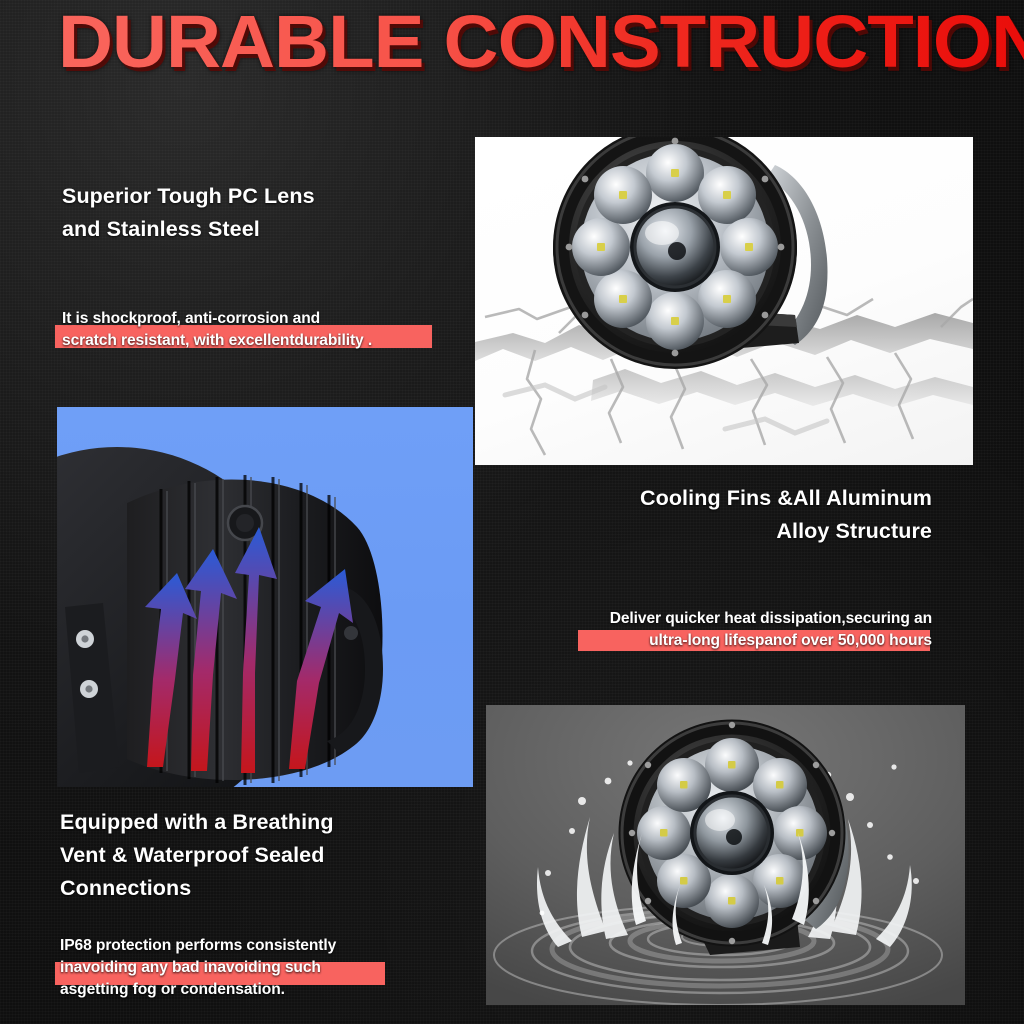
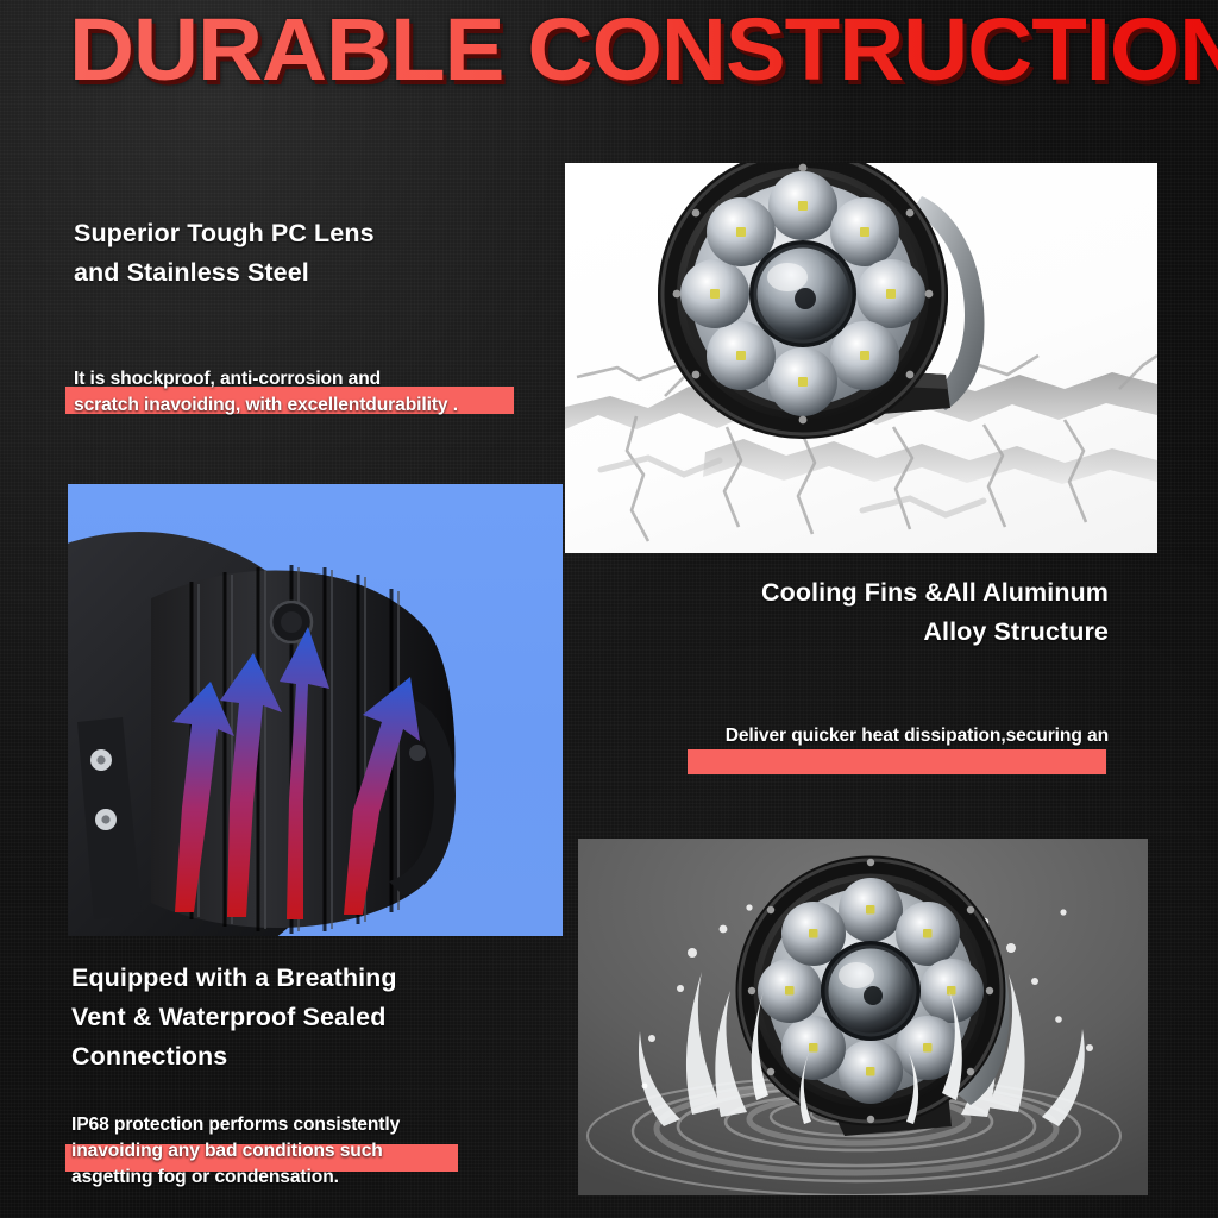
  DURABLE CONSTRUCTION
  Superior Tough PC Lens
  and Stainless Steel
  It is shockproof, anti-corrosion and
- scratch resistant, with excellentdurability .
+ scratch inavoiding, with excellentdurability .
  Cooling Fins &All Aluminum
  Alloy Structure
  Deliver quicker heat dissipation,securing an
- ultra-long lifespanof over 50,000 hours
  Equipped with a Breathing
  Vent & Waterproof Sealed
  Connections
  IP68 protection performs consistently
- inavoiding any bad inavoiding such
+ inavoiding any bad conditions such
  asgetting fog or condensation.
